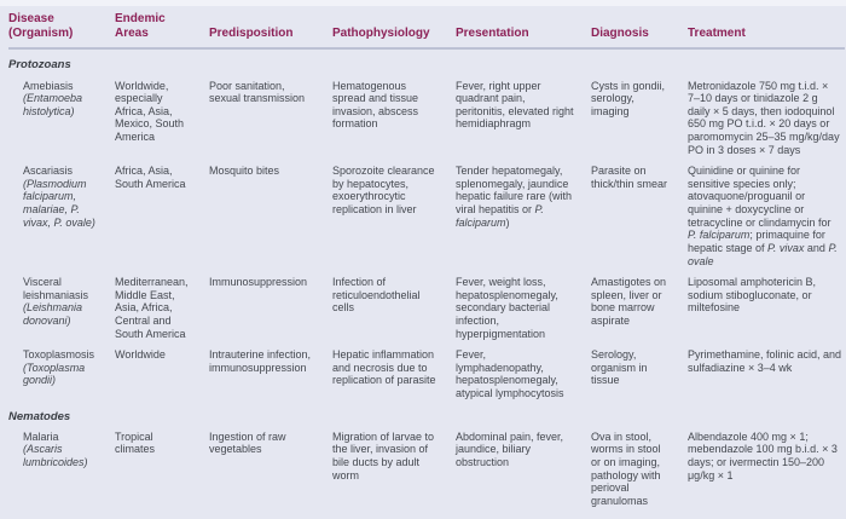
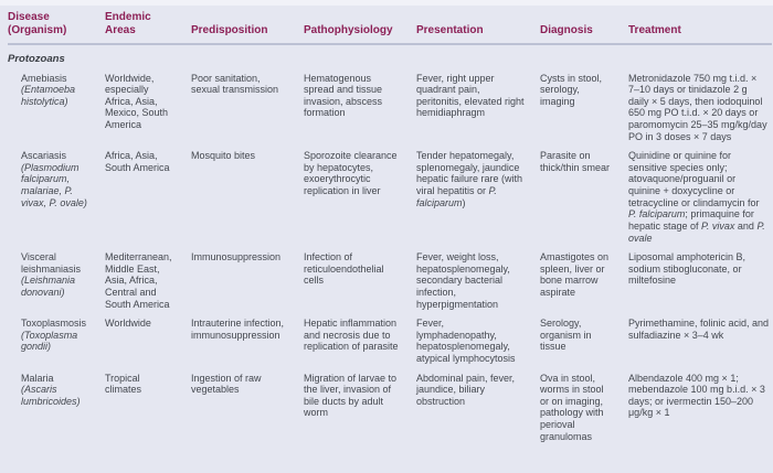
  Disease (Organism)	Endemic Areas	Predisposition	Pathophysiology	Presentation	Diagnosis	Treatment
  Protozoans
- Amebiasis(Entamoeba histolytica)	Worldwide, especially Africa, Asia, Mexico, South America	Poor sanitation, sexual transmission	Hematogenous spread and tissue invasion, abscess formation	Fever, right upper quadrant pain, peritonitis, elevated right hemidiaphragm	Cysts in gondii, serology, imaging	Metronidazole 750 mg t.i.d. × 7–10 days or tinidazole 2 g daily × 5 days, then iodoquinol 650 mg PO t.i.d. × 20 days or paromomycin 25–35 mg/kg/day PO in 3 doses × 7 days
+ Amebiasis(Entamoeba histolytica)	Worldwide, especially Africa, Asia, Mexico, South America	Poor sanitation, sexual transmission	Hematogenous spread and tissue invasion, abscess formation	Fever, right upper quadrant pain, peritonitis, elevated right hemidiaphragm	Cysts in stool, serology, imaging	Metronidazole 750 mg t.i.d. × 7–10 days or tinidazole 2 g daily × 5 days, then iodoquinol 650 mg PO t.i.d. × 20 days or paromomycin 25–35 mg/kg/day PO in 3 doses × 7 days
  Ascariasis(Plasmodium falciparum, malariae, P. vivax, P. ovale)	Africa, Asia, South America	Mosquito bites	Sporozoite clearance by hepatocytes, exoerythrocytic replication in liver	Tender hepatomegaly, splenomegaly, jaundice hepatic failure rare (with viral hepatitis or P. falciparum)	Parasite on thick/thin smear	Quinidine or quinine for sensitive species only; atovaquone/proguanil or quinine + doxycycline or tetracycline or clindamycin for P. falciparum; primaquine for hepatic stage of P. vivax and P. ovale
  Visceral leishmaniasis(Leishmania donovani)	Mediterranean, Middle East, Asia, Africa, Central and South America	Immunosuppression	Infection of reticuloendothelial cells	Fever, weight loss, hepatosplenomegaly, secondary bacterial infection, hyperpigmentation	Amastigotes on spleen, liver or bone marrow aspirate	Liposomal amphotericin B, sodium stibogluconate, or miltefosine
  Toxoplasmosis(Toxoplasma gondii)	Worldwide	Intrauterine infection, immunosuppression	Hepatic inflammation and necrosis due to replication of parasite	Fever, lymphadenopathy, hepatosplenomegaly, atypical lymphocytosis	Serology, organism in tissue	Pyrimethamine, folinic acid, and sulfadiazine × 3–4 wk
- Nematodes
  Malaria(Ascaris lumbricoides)	Tropical climates	Ingestion of raw vegetables	Migration of larvae to the liver, invasion of bile ducts by adult worm	Abdominal pain, fever, jaundice, biliary obstruction	Ova in stool, worms in stool or on imaging, pathology with perioval granulomas	Albendazole 400 mg × 1; mebendazole 100 mg b.i.d. × 3 days; or ivermectin 150–200 μg/kg × 1
